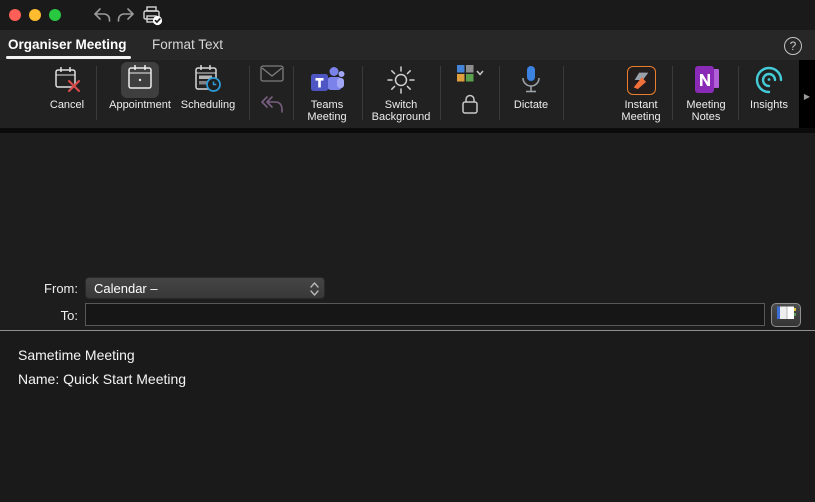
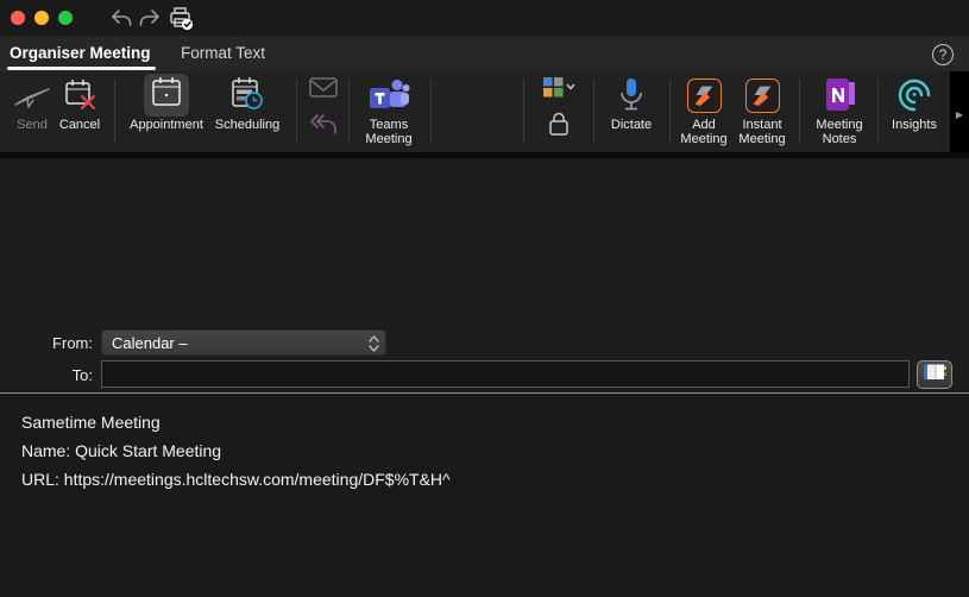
  Organiser Meeting
  Format Text
  ?
+ Send
  Cancel
  Appointment
  Scheduling
  Teams Meeting
- Switch Background
  Dictate
+ Add Meeting
  Instant Meeting
  Meeting Notes
  Insights
  ▶
  From:
  Calendar –
  To:
  Sametime Meeting
  Name: Quick Start Meeting
+ URL: https://meetings.hcltechsw.com/meeting/DF$%T&H^
